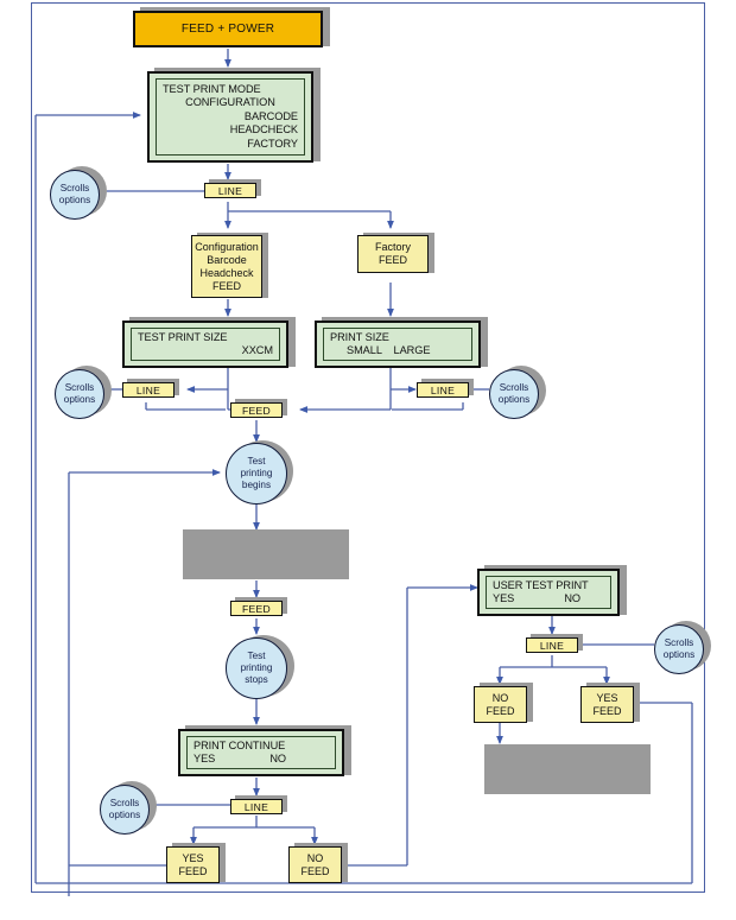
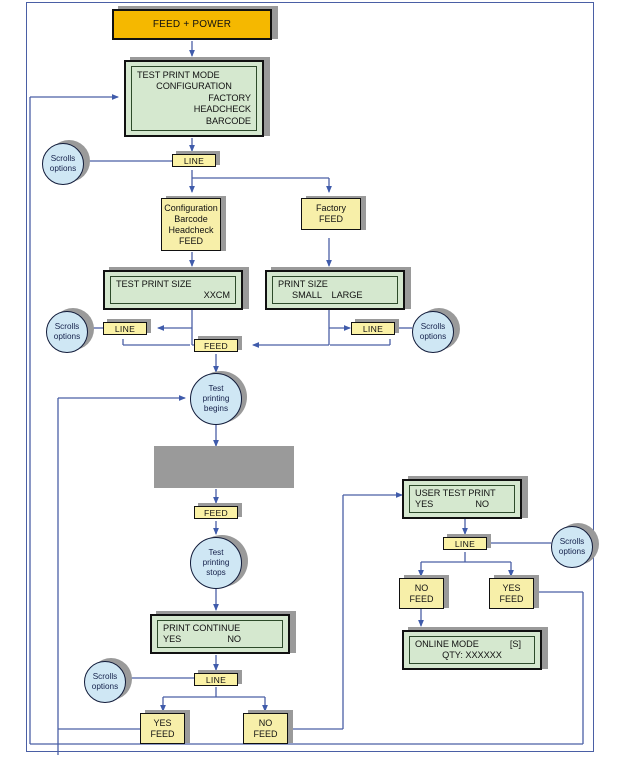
  FEED + POWER
  TEST PRINT MODE
  CONFIGURATION
- BARCODE
+ FACTORY
  HEADCHECK
- FACTORY
+ BARCODE
  LINE
  Scrolls
  options
  Configuration
  Barcode
  Headcheck
  FEED
  Factory
  FEED
  TEST PRINT SIZE
  XXCM
  PRINT SIZE
  SMALL LARGE
  Scrolls
  options
  LINE
  LINE
  Scrolls
  options
  FEED
  Test
  printing
  begins
  FEED
  Test
  printing
  stops
  PRINT CONTINUE
  YES
  NO
  Scrolls
  options
  LINE
  YES
  FEED
  NO
  FEED
  USER TEST PRINT
  YES
  NO
  LINE
  Scrolls
  options
  NO
  FEED
  YES
  FEED
+ ONLINE MODE
+ [S]
+ QTY: XXXXXX
